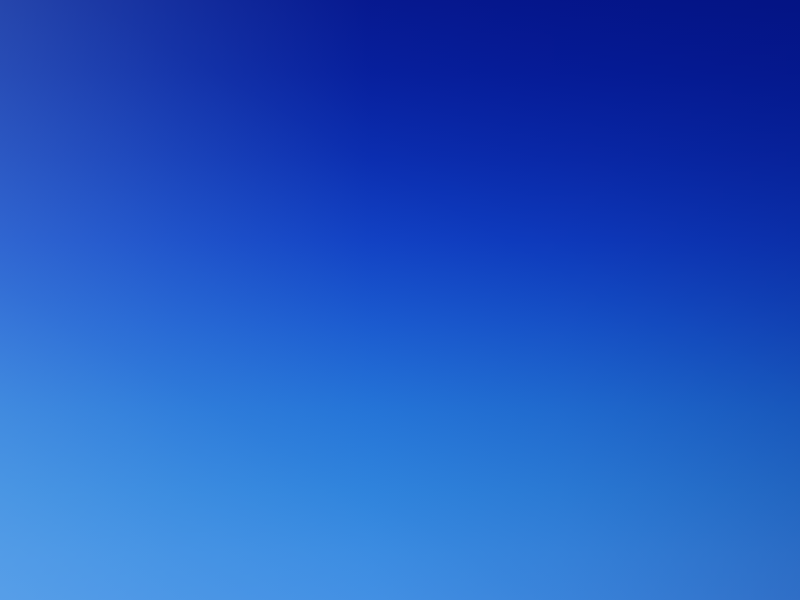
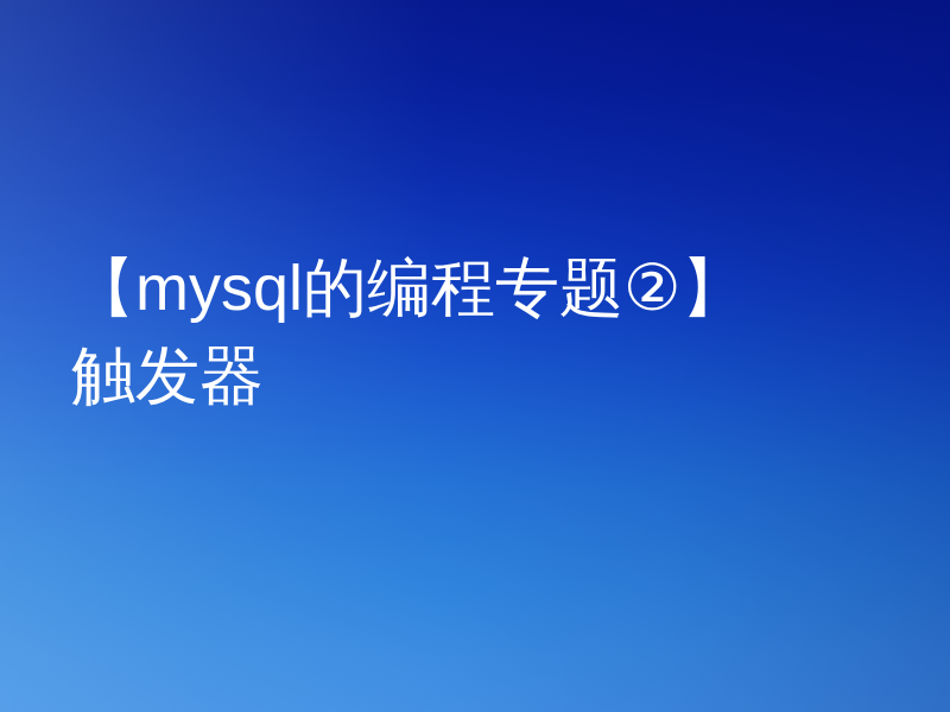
+ 【mysql的编程专题②】
+ 触发器
